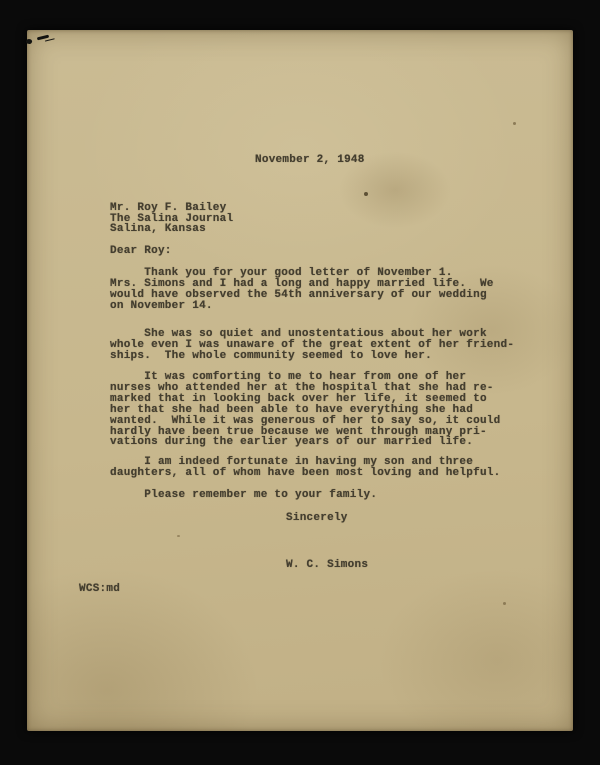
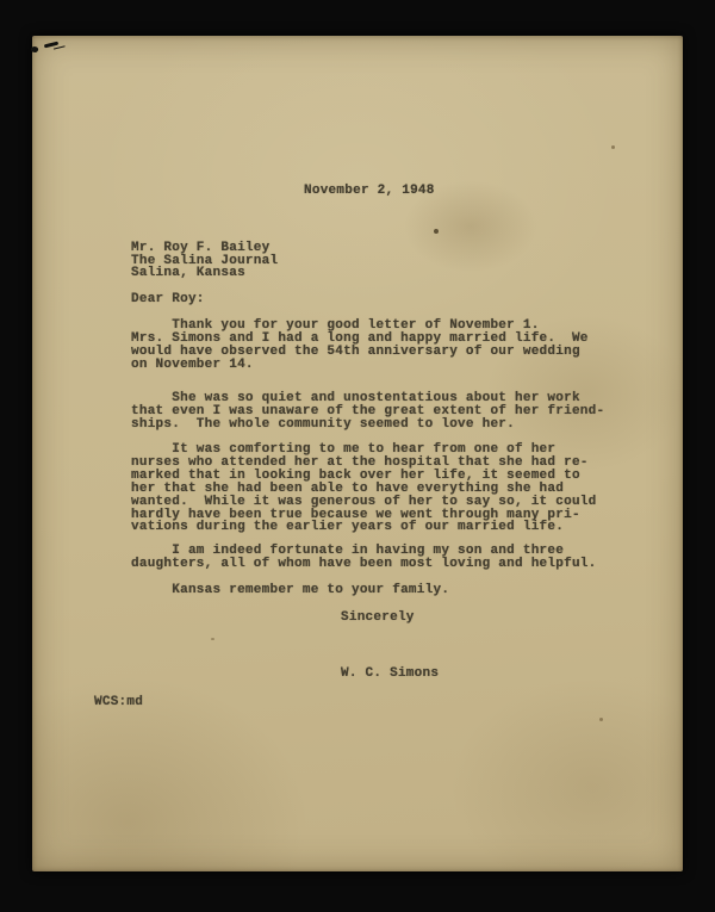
  November 2, 1948
  Mr. Roy F. Bailey
  The Salina Journal
  Salina, Kansas
  Dear Roy:
  Thank you for your good letter of November 1.
  Mrs. Simons and I had a long and happy married life. We
  would have observed the 54th anniversary of our wedding
  on November 14.
  She was so quiet and unostentatious about her work
- whole even I was unaware of the great extent of her friend-
+ that even I was unaware of the great extent of her friend-
  ships. The whole community seemed to love her.
  It was comforting to me to hear from one of her
  nurses who attended her at the hospital that she had re-
  marked that in looking back over her life, it seemed to
  her that she had been able to have everything she had
  wanted. While it was generous of her to say so, it could
  hardly have been true because we went through many pri-
  vations during the earlier years of our married life.
  I am indeed fortunate in having my son and three
  daughters, all of whom have been most loving and helpful.
- Please remember me to your family.
+ Kansas remember me to your family.
  Sincerely
  W. C. Simons
  WCS:md
